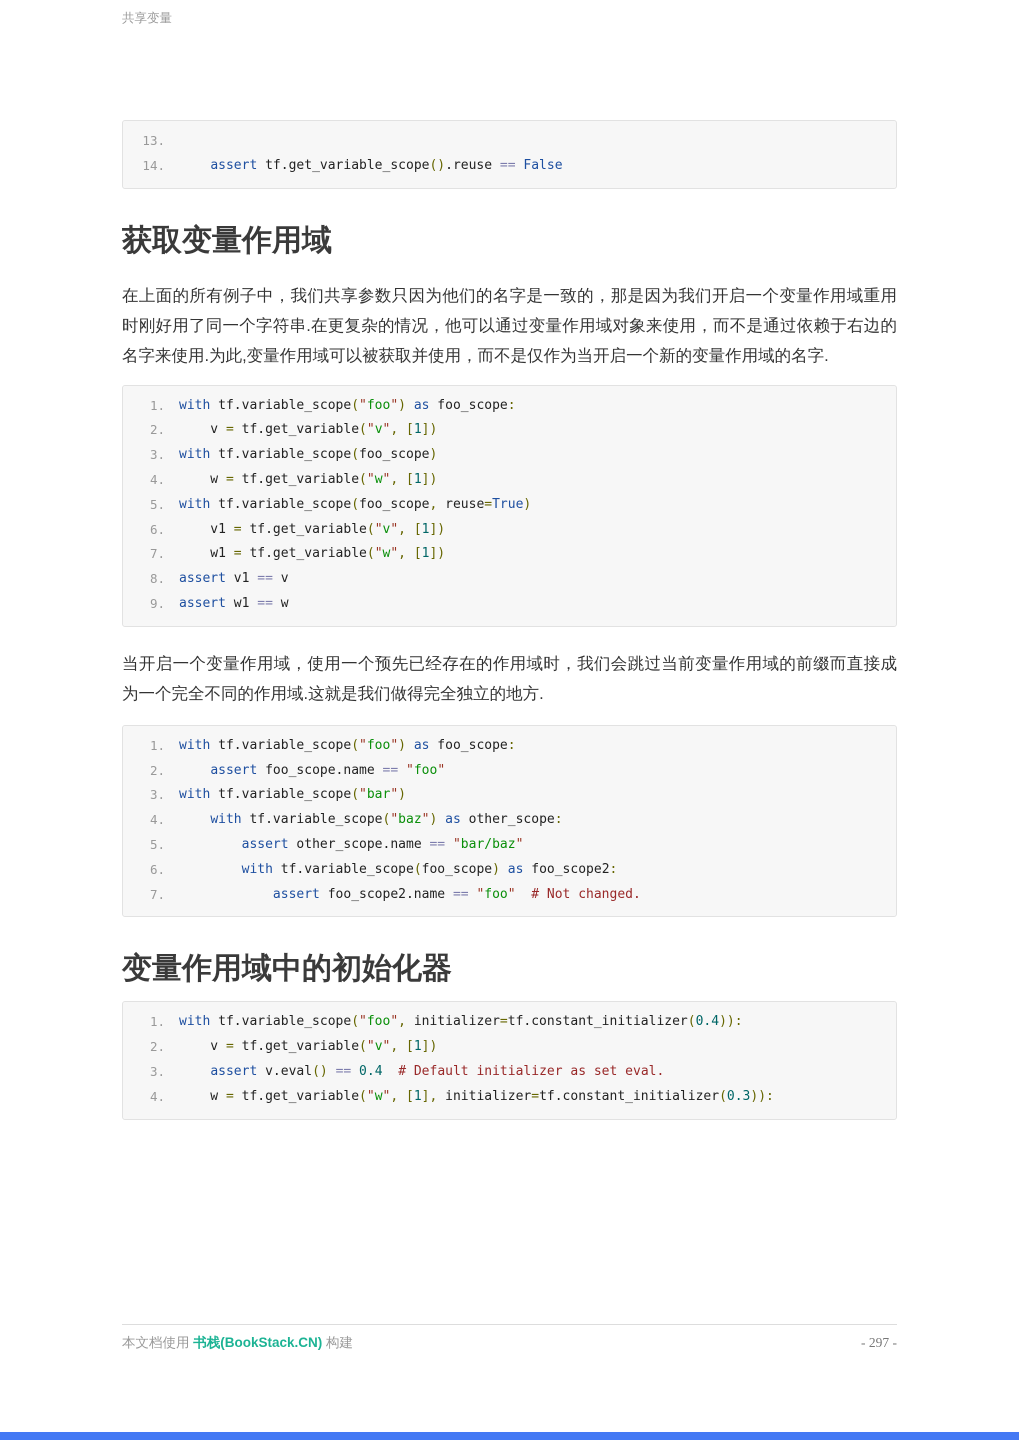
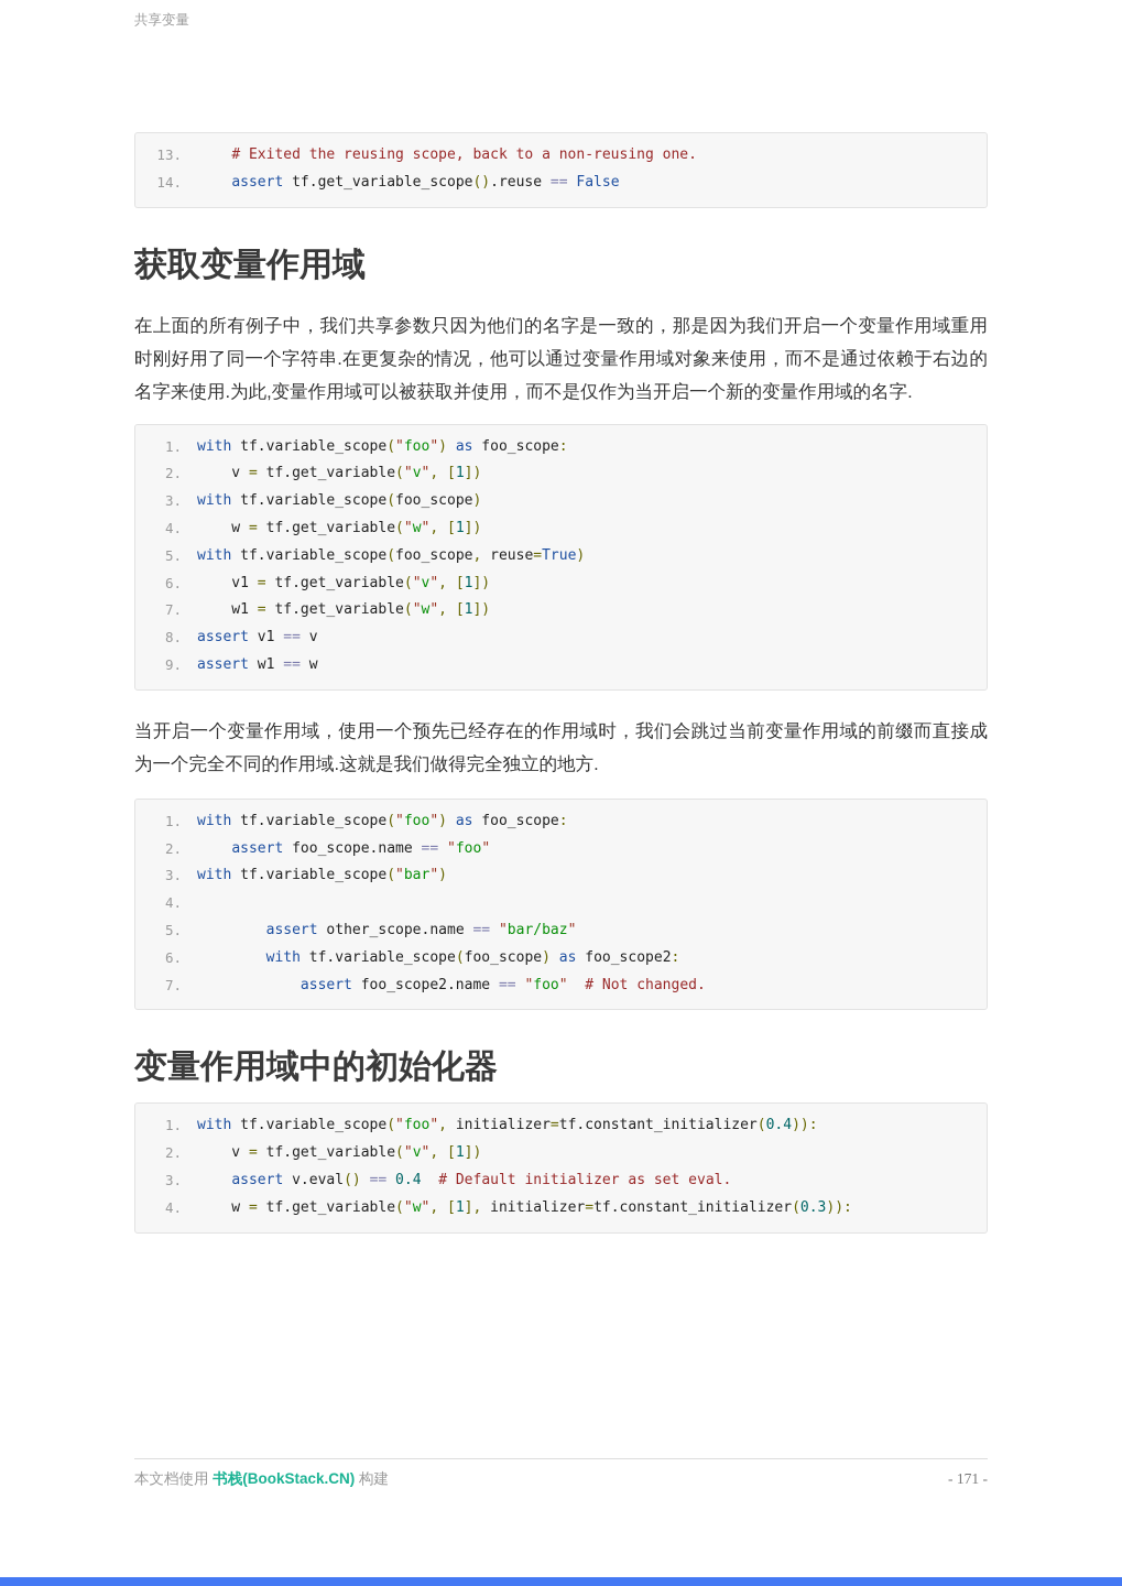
  共享变量
  13.
+ # Exited the reusing scope, back to a non-reusing one.
  14.
  assert tf.get_variable_scope().reuse == False
  获取变量作用域
  在上面的所有例子中，我们共享参数只因为他们的名字是一致的，那是因为我们开启一个变量作用域重用时刚好用了同一个字符串.在更复杂的情况，他可以通过变量作用域对象来使用，而不是通过依赖于右边的名字来使用.为此,变量作用域可以被获取并使用，而不是仅作为当开启一个新的变量作用域的名字.
  1.
  with tf.variable_scope("foo") as foo_scope:
  2.
  v = tf.get_variable("v", [1])
  3.
  with tf.variable_scope(foo_scope)
  4.
  w = tf.get_variable("w", [1])
  5.
  with tf.variable_scope(foo_scope, reuse=True)
  6.
  v1 = tf.get_variable("v", [1])
  7.
  w1 = tf.get_variable("w", [1])
  8.
  assert v1 == v
  9.
  assert w1 == w
  当开启一个变量作用域，使用一个预先已经存在的作用域时，我们会跳过当前变量作用域的前缀而直接成为一个完全不同的作用域.这就是我们做得完全独立的地方.
  1.
  with tf.variable_scope("foo") as foo_scope:
  2.
  assert foo_scope.name == "foo"
  3.
  with tf.variable_scope("bar")
  4.
- with tf.variable_scope("baz") as other_scope:
  5.
  assert other_scope.name == "bar/baz"
  6.
  with tf.variable_scope(foo_scope) as foo_scope2:
  7.
  assert foo_scope2.name == "foo" # Not changed.
  变量作用域中的初始化器
  1.
  with tf.variable_scope("foo", initializer=tf.constant_initializer(0.4)):
  2.
  v = tf.get_variable("v", [1])
  3.
  assert v.eval() == 0.4 # Default initializer as set eval.
  4.
  w = tf.get_variable("w", [1], initializer=tf.constant_initializer(0.3)):
  本文档使用 书栈(BookStack.CN) 构建
- - 297 -
+ - 171 -
